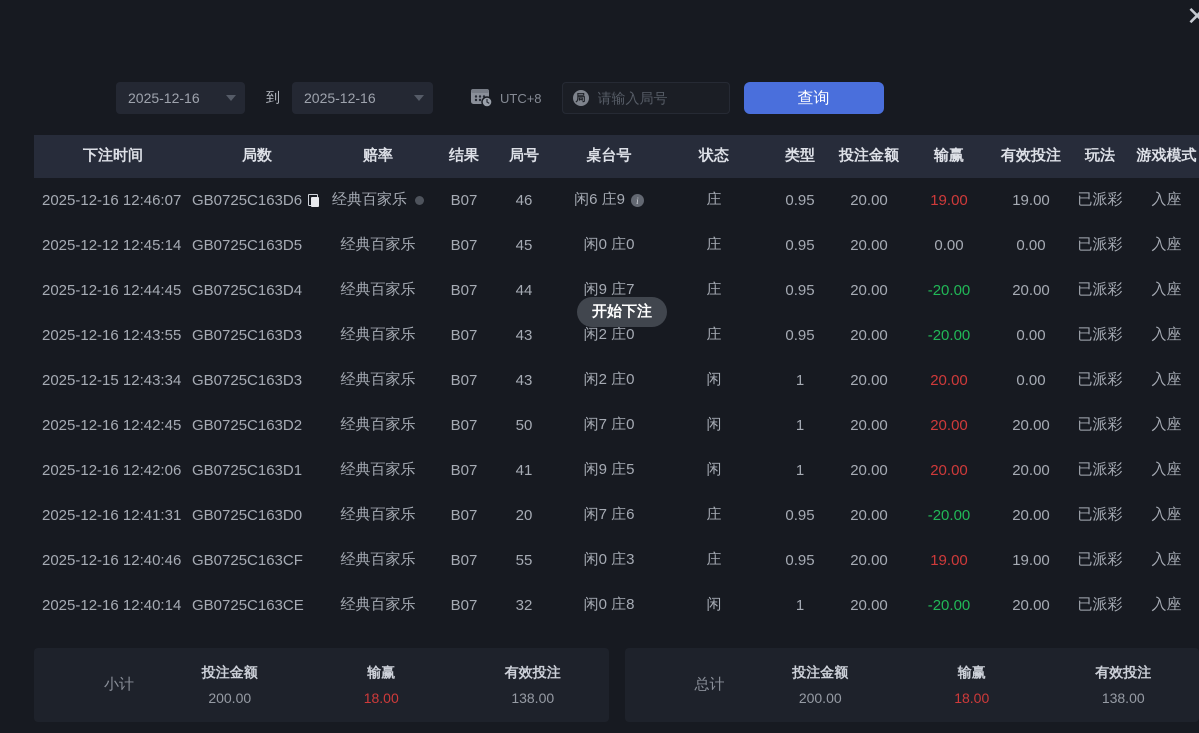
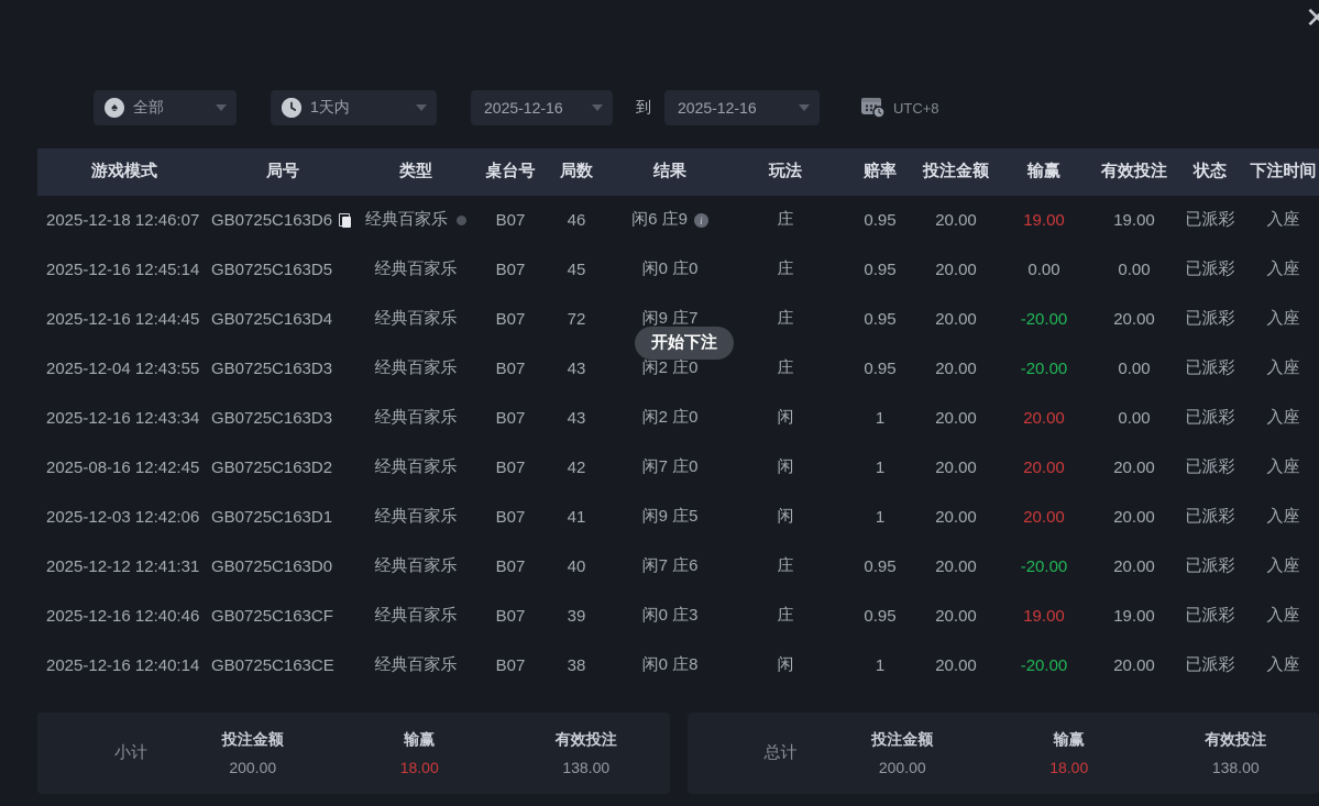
  ✕
+ ♠
+ 全部
+ 1天内
  2025-12-16
  到
  2025-12-16
  UTC+8
- 局
- 请输入局号
- 查询
- 下注时间
+ 游戏模式
- 局数
+ 局号
- 赔率
+ 类型
- 结果
+ 桌台号
- 局号
+ 局数
- 桌台号
+ 结果
- 状态
+ 玩法
- 类型
+ 赔率
  投注金额
  输赢
  有效投注
- 玩法
+ 状态
- 游戏模式
+ 下注时间
- 2025-12-16 12:46:07
+ 2025-12-18 12:46:07
  GB0725C163D6
  经典百家乐
  B07
  46
  闲6 庄9
  i
  庄
  0.95
  20.00
  19.00
  19.00
  已派彩
  入座
- 2025-12-12 12:45:14
+ 2025-12-16 12:45:14
  GB0725C163D5
  经典百家乐
  B07
  45
  闲0 庄0
  庄
  0.95
  20.00
  0.00
  0.00
  已派彩
  入座
  2025-12-16 12:44:45
  GB0725C163D4
  经典百家乐
  B07
- 44
+ 72
  闲9 庄7
  庄
  0.95
  20.00
  -20.00
  20.00
  已派彩
  入座
- 2025-12-16 12:43:55
+ 2025-12-04 12:43:55
  GB0725C163D3
  经典百家乐
  B07
  43
  闲2 庄0
  庄
  0.95
  20.00
  -20.00
  0.00
  已派彩
  入座
- 2025-12-15 12:43:34
+ 2025-12-16 12:43:34
  GB0725C163D3
  经典百家乐
  B07
  43
  闲2 庄0
  闲
  1
  20.00
  20.00
  0.00
  已派彩
  入座
- 2025-12-16 12:42:45
+ 2025-08-16 12:42:45
  GB0725C163D2
  经典百家乐
  B07
- 50
+ 42
  闲7 庄0
  闲
  1
  20.00
  20.00
  20.00
  已派彩
  入座
- 2025-12-16 12:42:06
+ 2025-12-03 12:42:06
  GB0725C163D1
  经典百家乐
  B07
  41
  闲9 庄5
  闲
  1
  20.00
  20.00
  20.00
  已派彩
  入座
- 2025-12-16 12:41:31
+ 2025-12-12 12:41:31
  GB0725C163D0
  经典百家乐
  B07
- 20
+ 40
  闲7 庄6
  庄
  0.95
  20.00
  -20.00
  20.00
  已派彩
  入座
  2025-12-16 12:40:46
  GB0725C163CF
  经典百家乐
  B07
- 55
+ 39
  闲0 庄3
  庄
  0.95
  20.00
  19.00
  19.00
  已派彩
  入座
  2025-12-16 12:40:14
  GB0725C163CE
  经典百家乐
  B07
- 32
+ 38
  闲0 庄8
  闲
  1
  20.00
  -20.00
  20.00
  已派彩
  入座
  开始下注
  小计
  投注金额
  200.00
  输赢
  18.00
  有效投注
  138.00
  总计
  投注金额
  200.00
  输赢
  18.00
  有效投注
  138.00
